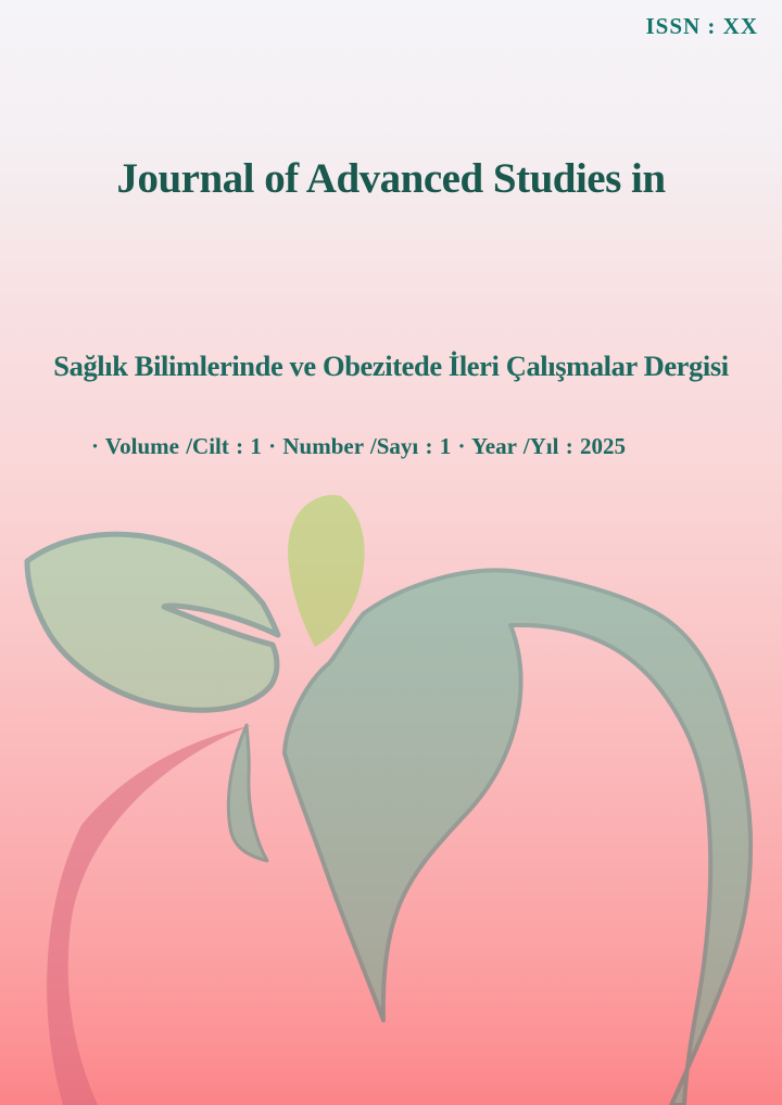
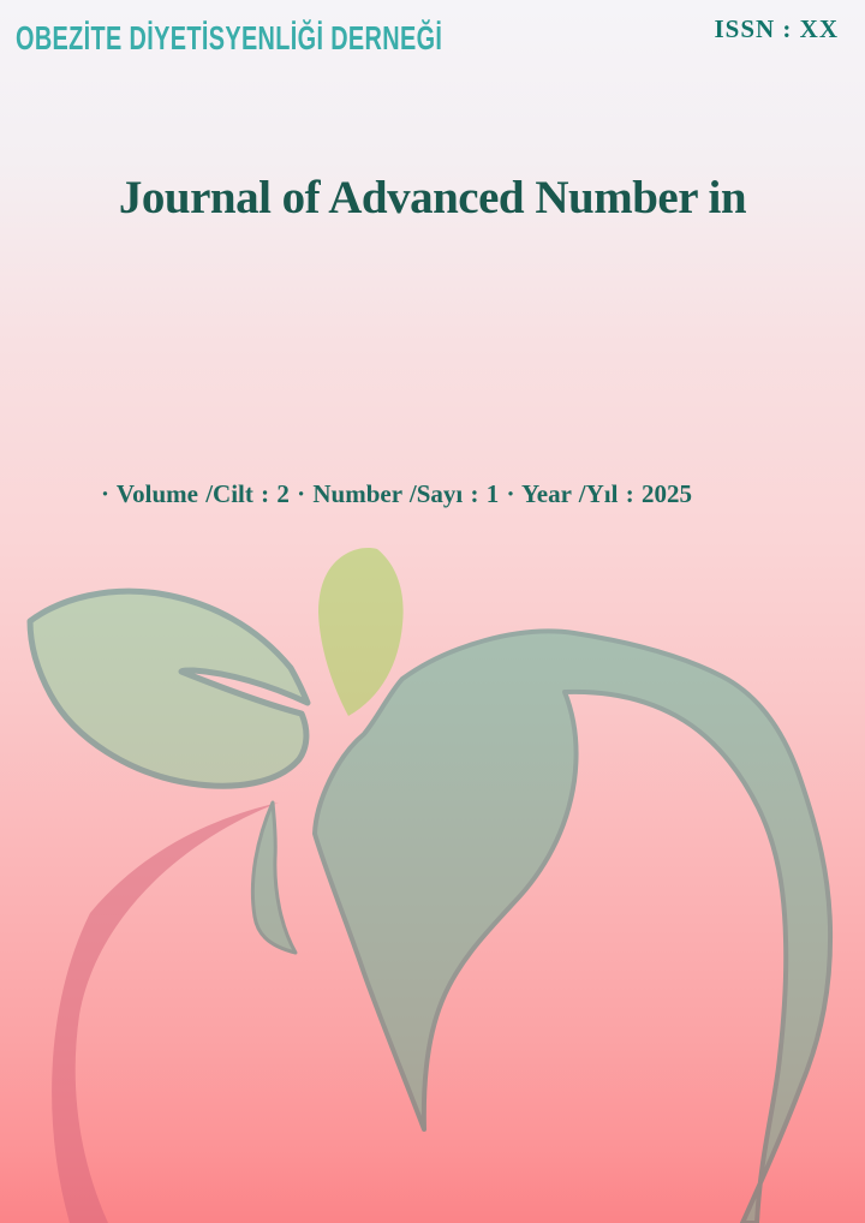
+ OBEZİTE DİYETİSYENLİĞİ DERNEĞİ
  ISSN : XX
- Journal of Advanced Studies in
+ Journal of Advanced Number in
- Sağlık Bilimlerinde ve Obezitede İleri Çalışmalar Dergisi
- · Volume /Cilt : 1 · Number /Sayı : 1 · Year /Yıl : 2025
+ · Volume /Cilt : 2 · Number /Sayı : 1 · Year /Yıl : 2025
